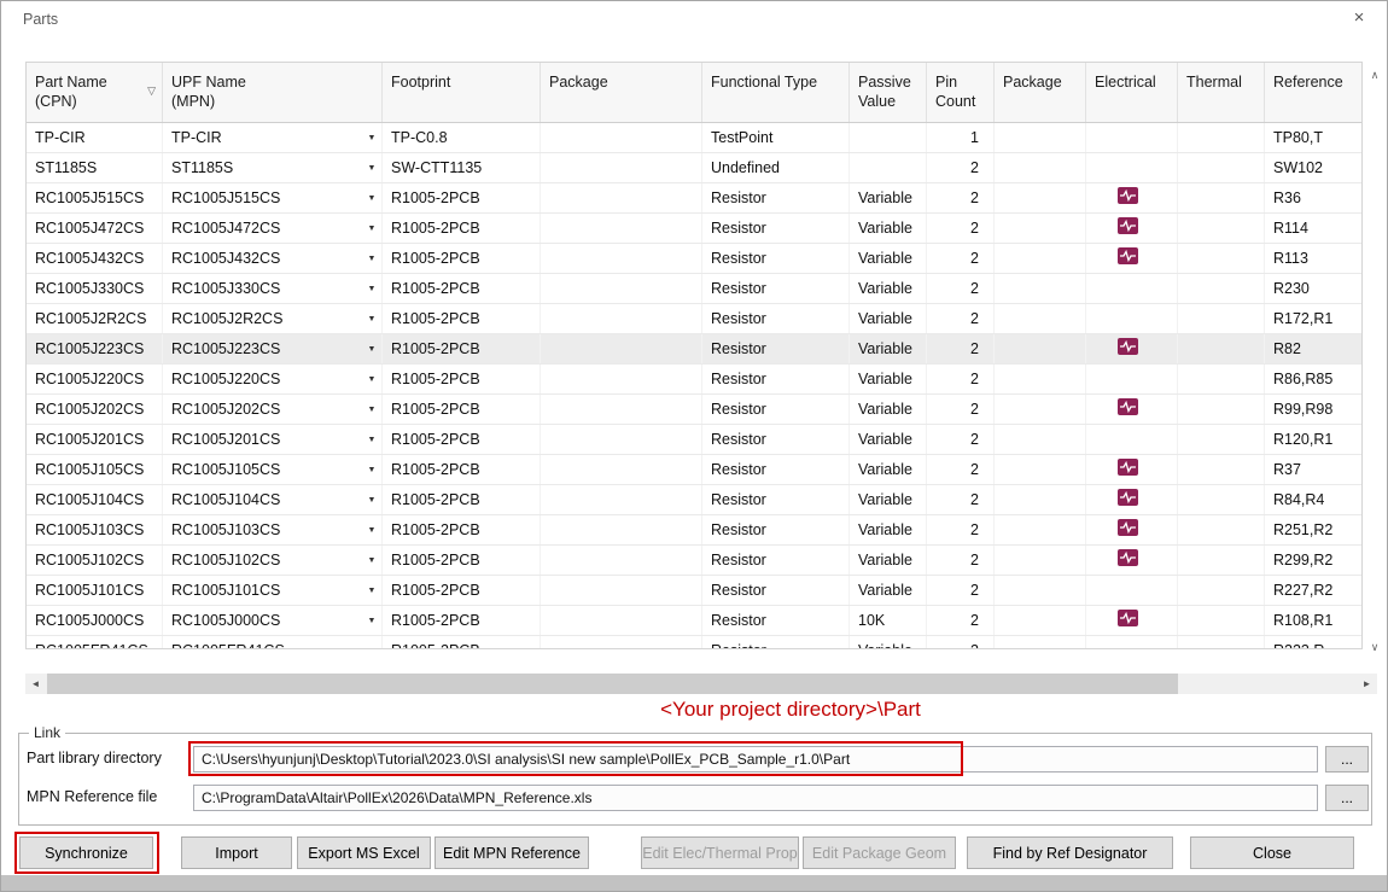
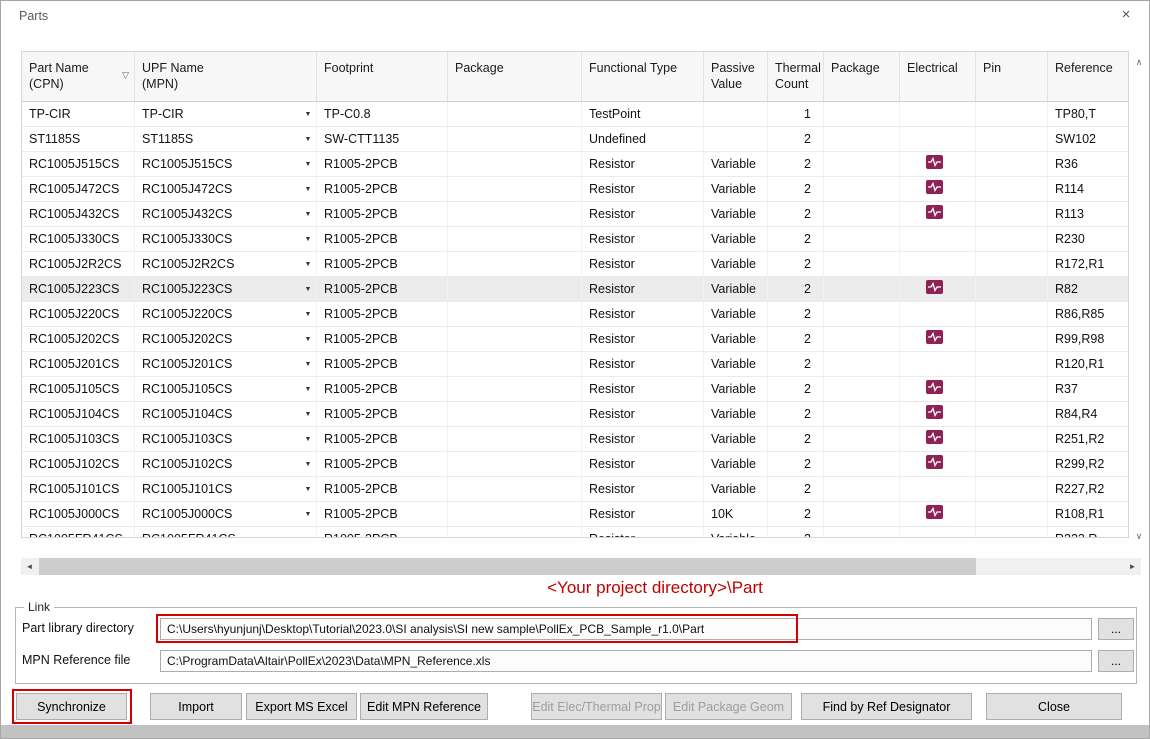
  Parts
  ×
  Part Name
  (CPN)
  ▽
  UPF Name
  (MPN)
  Footprint
  Package
  Functional Type
  Passive
  Value
- Pin
+ Thermal
  Count
  Package
  Electrical
- Thermal
+ Pin
  Reference
  TP-CIR
  TP-CIR
  TP-C0.8
  TestPoint
  1
  TP80,T
  ST1185S
  ST1185S
  SW-CTT1135
  Undefined
  2
  SW102
  RC1005J515CS
  RC1005J515CS
  R1005-2PCB
  Resistor
  Variable
  2
  R36
  RC1005J472CS
  RC1005J472CS
  R1005-2PCB
  Resistor
  Variable
  2
  R114
  RC1005J432CS
  RC1005J432CS
  R1005-2PCB
  Resistor
  Variable
  2
  R113
  RC1005J330CS
  RC1005J330CS
  R1005-2PCB
  Resistor
  Variable
  2
  R230
  RC1005J2R2CS
  RC1005J2R2CS
  R1005-2PCB
  Resistor
  Variable
  2
  R172,R1
  RC1005J223CS
  RC1005J223CS
  R1005-2PCB
  Resistor
  Variable
  2
  R82
  RC1005J220CS
  RC1005J220CS
  R1005-2PCB
  Resistor
  Variable
  2
  R86,R85
  RC1005J202CS
  RC1005J202CS
  R1005-2PCB
  Resistor
  Variable
  2
  R99,R98
  RC1005J201CS
  RC1005J201CS
  R1005-2PCB
  Resistor
  Variable
  2
  R120,R1
  RC1005J105CS
  RC1005J105CS
  R1005-2PCB
  Resistor
  Variable
  2
  R37
  RC1005J104CS
  RC1005J104CS
  R1005-2PCB
  Resistor
  Variable
  2
  R84,R4
  RC1005J103CS
  RC1005J103CS
  R1005-2PCB
  Resistor
  Variable
  2
  R251,R2
  RC1005J102CS
  RC1005J102CS
  R1005-2PCB
  Resistor
  Variable
  2
  R299,R2
  RC1005J101CS
  RC1005J101CS
  R1005-2PCB
  Resistor
  Variable
  2
  R227,R2
  RC1005J000CS
  RC1005J000CS
  R1005-2PCB
  Resistor
  10K
  2
  R108,R1
  ∧
  ∨
  ◄
  ►
  <Your project directory>\Part
  Link
  Part library directory
  C:\Users\hyunjunj\Desktop\Tutorial\2023.0\SI analysis\SI new sample\PollEx_PCB_Sample_r1.0\Part
  ...
  MPN Reference file
- C:\ProgramData\Altair\PollEx\2026\Data\MPN_Reference.xls
+ C:\ProgramData\Altair\PollEx\2023\Data\MPN_Reference.xls
  ...
  Synchronize
  Import
  Export MS Excel
  Edit MPN Reference
  Edit Elec/Thermal Prop
  Edit Package Geom
  Find by Ref Designator
  Close
